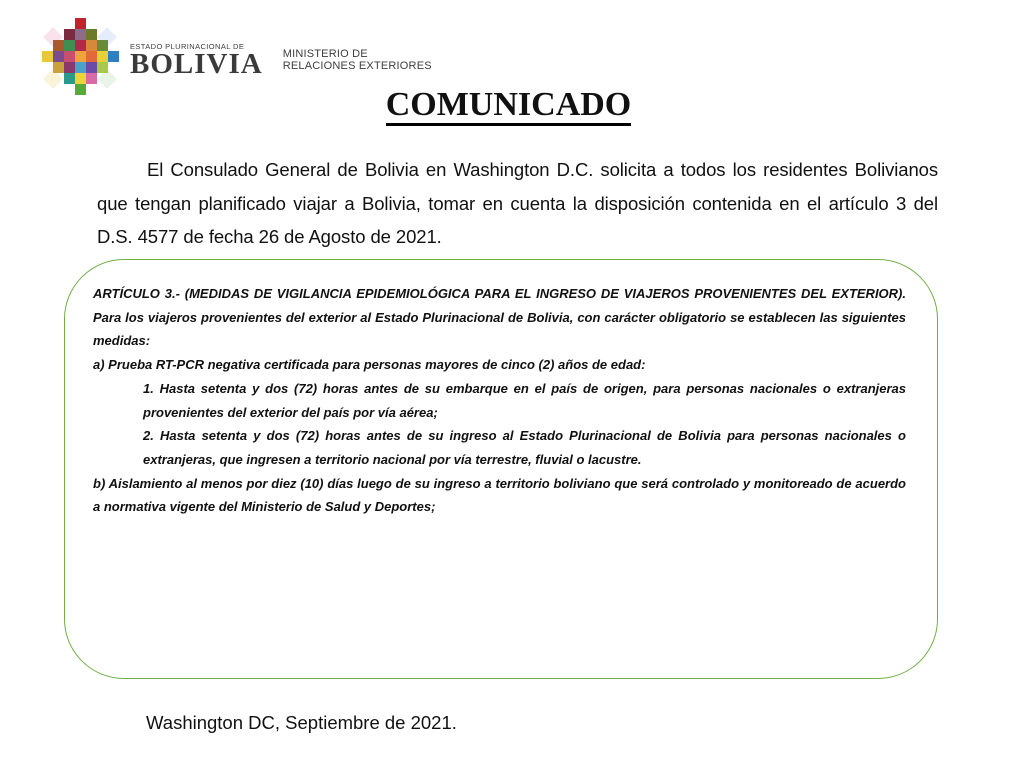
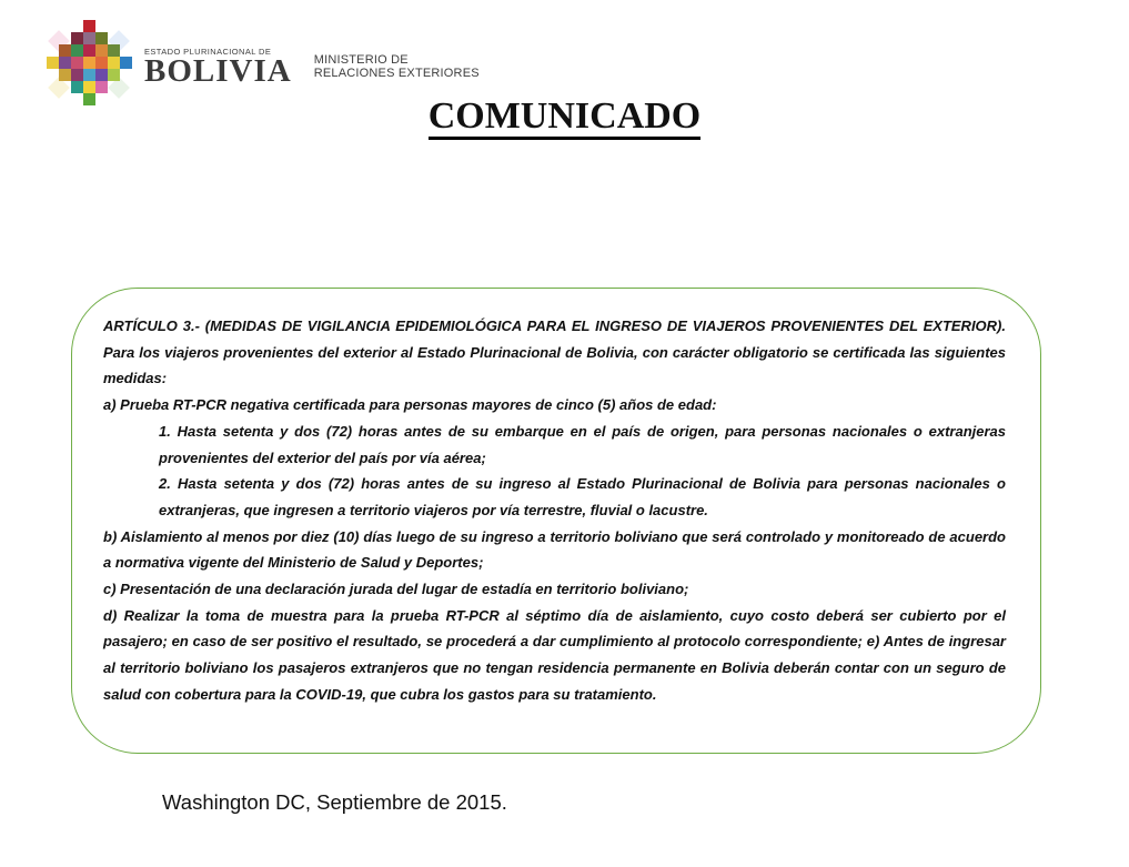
  ESTADO PLURINACIONAL DE
  BOLIVIA
  MINISTERIO DE
  RELACIONES EXTERIORES
  COMUNICADO
- El Consulado General de Bolivia en Washington D.C. solicita a todos los residentes Bolivianos que tengan planificado viajar a Bolivia, tomar en cuenta la disposición contenida en el artículo 3 del D.S. 4577 de fecha 26 de Agosto de 2021.
- ARTÍCULO 3.- (MEDIDAS DE VIGILANCIA EPIDEMIOLÓGICA PARA EL INGRESO DE VIAJEROS PROVENIENTES DEL EXTERIOR). Para los viajeros provenientes del exterior al Estado Plurinacional de Bolivia, con carácter obligatorio se establecen las siguientes medidas:
+ ARTÍCULO 3.- (MEDIDAS DE VIGILANCIA EPIDEMIOLÓGICA PARA EL INGRESO DE VIAJEROS PROVENIENTES DEL EXTERIOR). Para los viajeros provenientes del exterior al Estado Plurinacional de Bolivia, con carácter obligatorio se certificada las siguientes medidas:
- a) Prueba RT-PCR negativa certificada para personas mayores de cinco (2) años de edad:
+ a) Prueba RT-PCR negativa certificada para personas mayores de cinco (5) años de edad:
  1. Hasta setenta y dos (72) horas antes de su embarque en el país de origen, para personas nacionales o extranjeras provenientes del exterior del país por vía aérea;
- 2. Hasta setenta y dos (72) horas antes de su ingreso al Estado Plurinacional de Bolivia para personas nacionales o extranjeras, que ingresen a territorio nacional por vía terrestre, fluvial o lacustre.
+ 2. Hasta setenta y dos (72) horas antes de su ingreso al Estado Plurinacional de Bolivia para personas nacionales o extranjeras, que ingresen a territorio viajeros por vía terrestre, fluvial o lacustre.
  b) Aislamiento al menos por diez (10) días luego de su ingreso a territorio boliviano que será controlado y monitoreado de acuerdo a normativa vigente del Ministerio de Salud y Deportes;
+ c) Presentación de una declaración jurada del lugar de estadía en territorio boliviano;
+ d) Realizar la toma de muestra para la prueba RT-PCR al séptimo día de aislamiento, cuyo costo deberá ser cubierto por el pasajero; en caso de ser positivo el resultado, se procederá a dar cumplimiento al protocolo correspondiente; e) Antes de ingresar al territorio boliviano los pasajeros extranjeros que no tengan residencia permanente en Bolivia deberán contar con un seguro de salud con cobertura para la COVID-19, que cubra los gastos para su tratamiento.
- Washington DC, Septiembre de 2021.
+ Washington DC, Septiembre de 2015.
